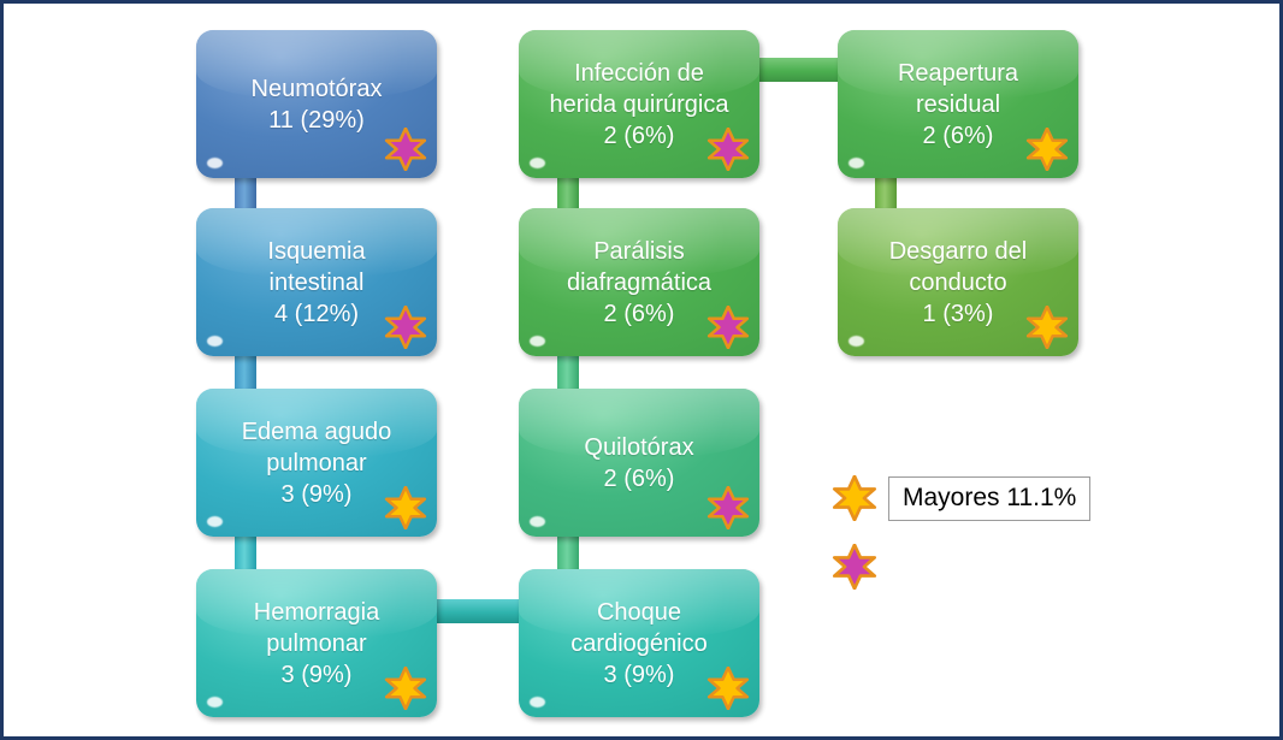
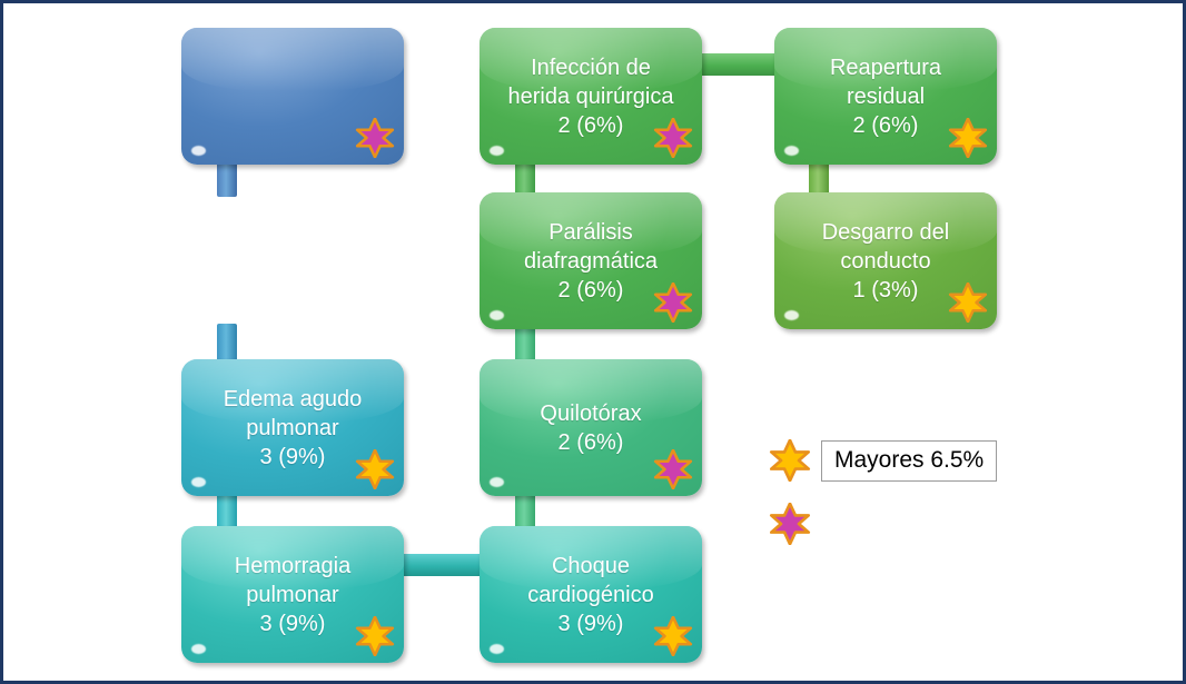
- Neumotórax
- 11 (29%)
- Isquemia
- intestinal
- 4 (12%)
  Edema agudo
  pulmonar
  3 (9%)
  Hemorragia
  pulmonar
  3 (9%)
  Infección de
  herida quirúrgica
  2 (6%)
  Parálisis
  diafragmática
  2 (6%)
  Quilotórax
  2 (6%)
  Choque
  cardiogénico
  3 (9%)
  Reapertura
  residual
  2 (6%)
  Desgarro del
  conducto
  1 (3%)
- Mayores 11.1%
+ Mayores 6.5%
